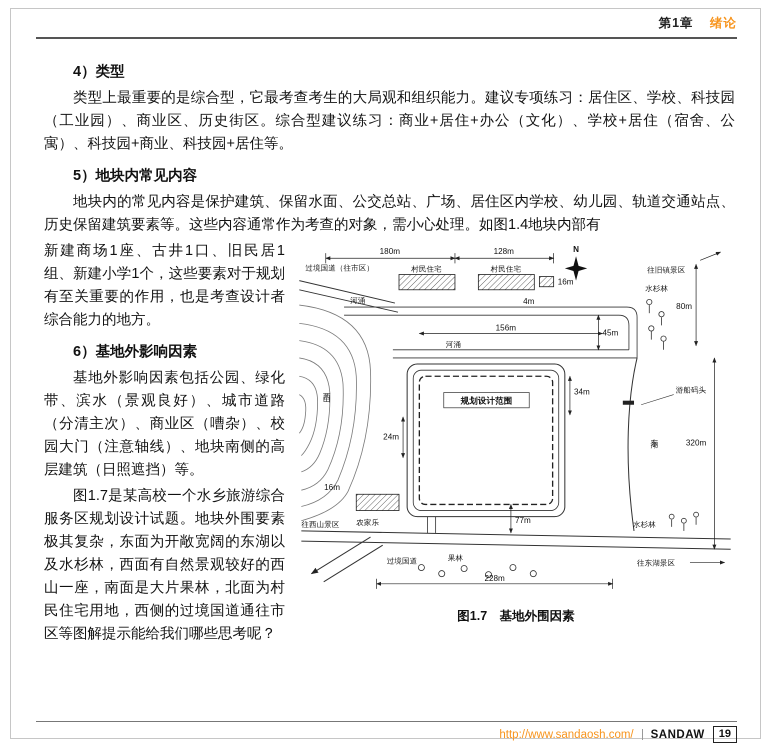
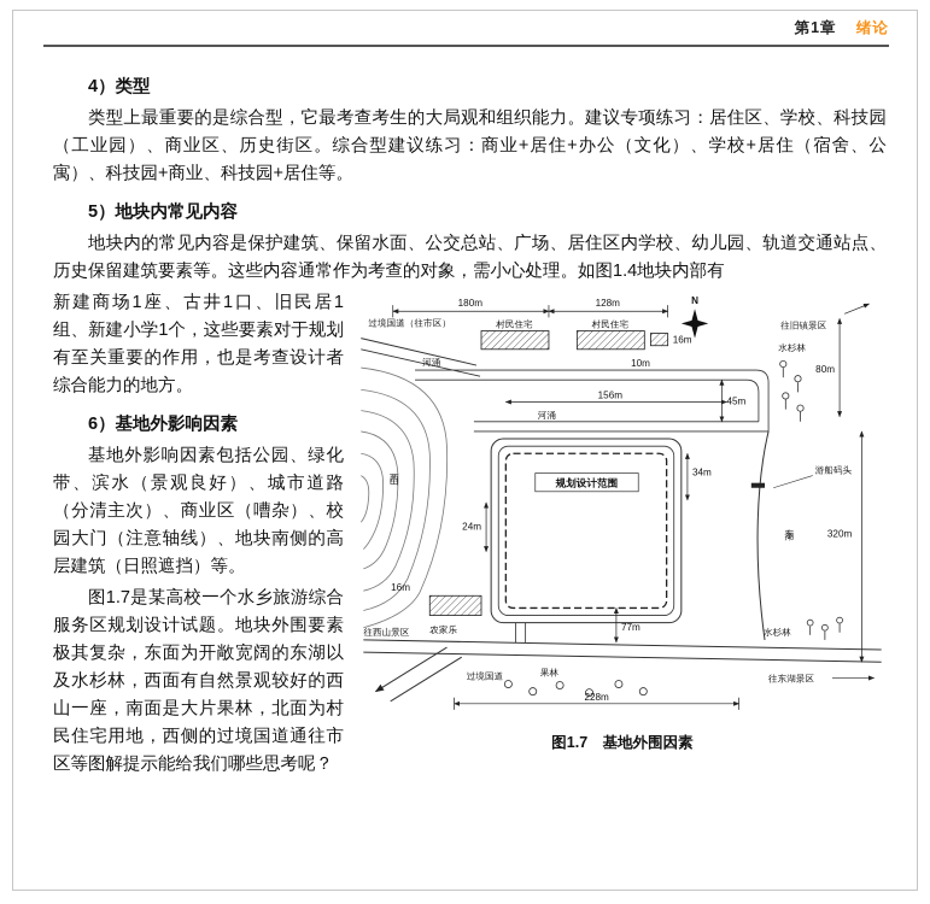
  第1章 绪论
  4）类型
  类型上最重要的是综合型，它最考查考生的大局观和组织能力。建议专项练习：居住区、学校、科技园（工业园）、商业区、历史街区。综合型建议练习：商业+居住+办公（文化）、学校+居住（宿舍、公寓）、科技园+商业、科技园+居住等。
  5）地块内常见内容
  地块内的常见内容是保护建筑、保留水面、公交总站、广场、居住区内学校、幼儿园、轨道交通站点、历史保留建筑要素等。这些内容通常作为考查的对象，需小心处理。如图1.4地块内部有
  规划设计范围
  N
  180m
  128m
  16m
  16m
- 4m
+ 10m
  156m
  45m
  34m
  80m
  320m
  24m
  77m
  228m
  过境国道（往市区）
  村民住宅
  村民住宅
  往旧镇景区
  水杉林
  河涌
  河涌
  游船码头
  农家乐
  往西山景区
  过境国道
  果林
  水杉林
  往东湖景区
  图1.7 基地外围因素
  新建商场1座、古井1口、旧民居1组、新建小学1个，这些要素对于规划有至关重要的作用，也是考查设计者综合能力的地方。
  6）基地外影响因素
  基地外影响因素包括公园、绿化带、滨水（景观良好）、城市道路（分清主次）、商业区（嘈杂）、校园大门（注意轴线）、地块南侧的高层建筑（日照遮挡）等。
  图1.7是某高校一个水乡旅游综合服务区规划设计试题。地块外围要素极其复杂，东面为开敞宽阔的东湖以及水杉林，西面有自然景观较好的西山一座，南面是大片果林，北面为村民住宅用地，西侧的过境国道通往市区等图解提示能给我们哪些思考呢？
- http://www.sandaosh.com/
- SANDAW
- 19
